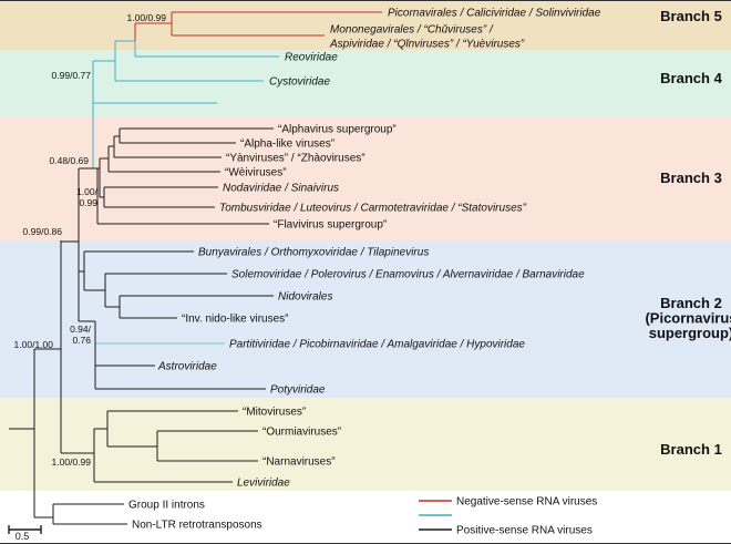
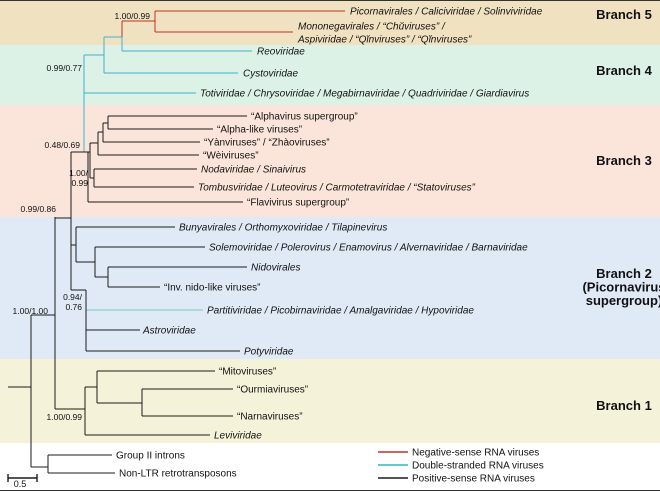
  Picornavirales / Caliciviridae / Solinviviridae
  Mononegavirales / “Chŭviruses” /
- Aspiviridae / “Qĭnviruses” / “Yuèviruses”
+ Aspiviridae / “Qĭnviruses” / “Qĭnviruses”
  Reoviridae
  Cystoviridae
+ Totiviridae / Chrysoviridae / Megabirnaviridae / Quadriviridae / Giardiavirus
  “Alphavirus supergroup”
  “Alpha-like viruses”
  “Yànviruses” / “Zhàoviruses”
  “Wèiviruses”
  Nodaviridae / Sinaivirus
  Tombusviridae / Luteovirus / Carmotetraviridae / “Statoviruses”
  “Flavivirus supergroup”
  Bunyavirales / Orthomyxoviridae / Tilapinevirus
  Solemoviridae / Polerovirus / Enamovirus / Alvernaviridae / Barnaviridae
  Nidovirales
  “Inv. nido-like viruses”
  Partitiviridae / Picobirnaviridae / Amalgaviridae / Hypoviridae
  Astroviridae
  Potyviridae
  “Mitoviruses”
  “Ourmiaviruses”
  “Narnaviruses”
  Leviviridae
  Group II introns
  Non-LTR retrotransposons
  1.00/0.99
  0.99/0.77
  0.48/0.69
  1.00/
  0.99
  0.99/0.86
  0.94/
  0.76
  1.00/1.00
  1.00/0.99
  Branch 5
  Branch 4
  Branch 3
  Branch 2
  (Picornaviru
  supergroup
  Branch 1
  Negative-sense RNA viruses
+ Double-stranded RNA viruses
  Positive-sense RNA viruses
  0.5
